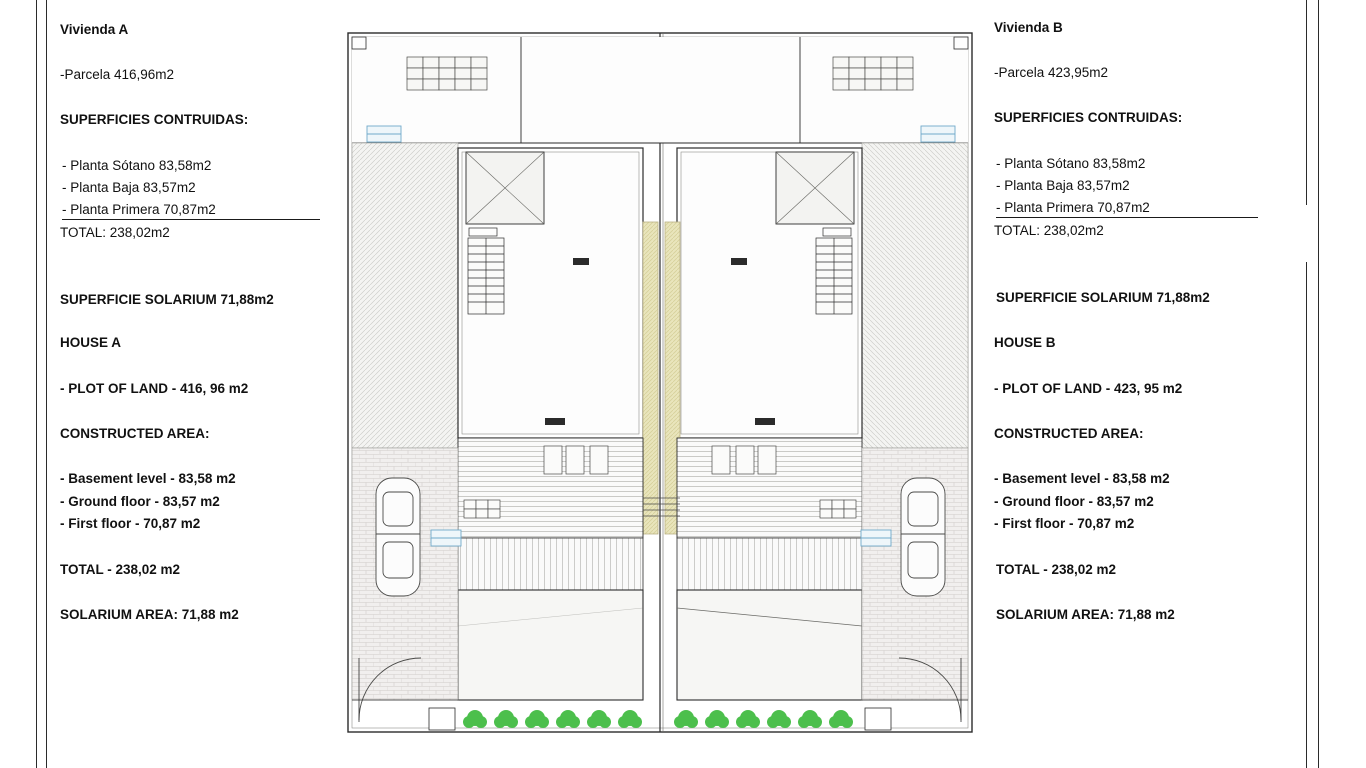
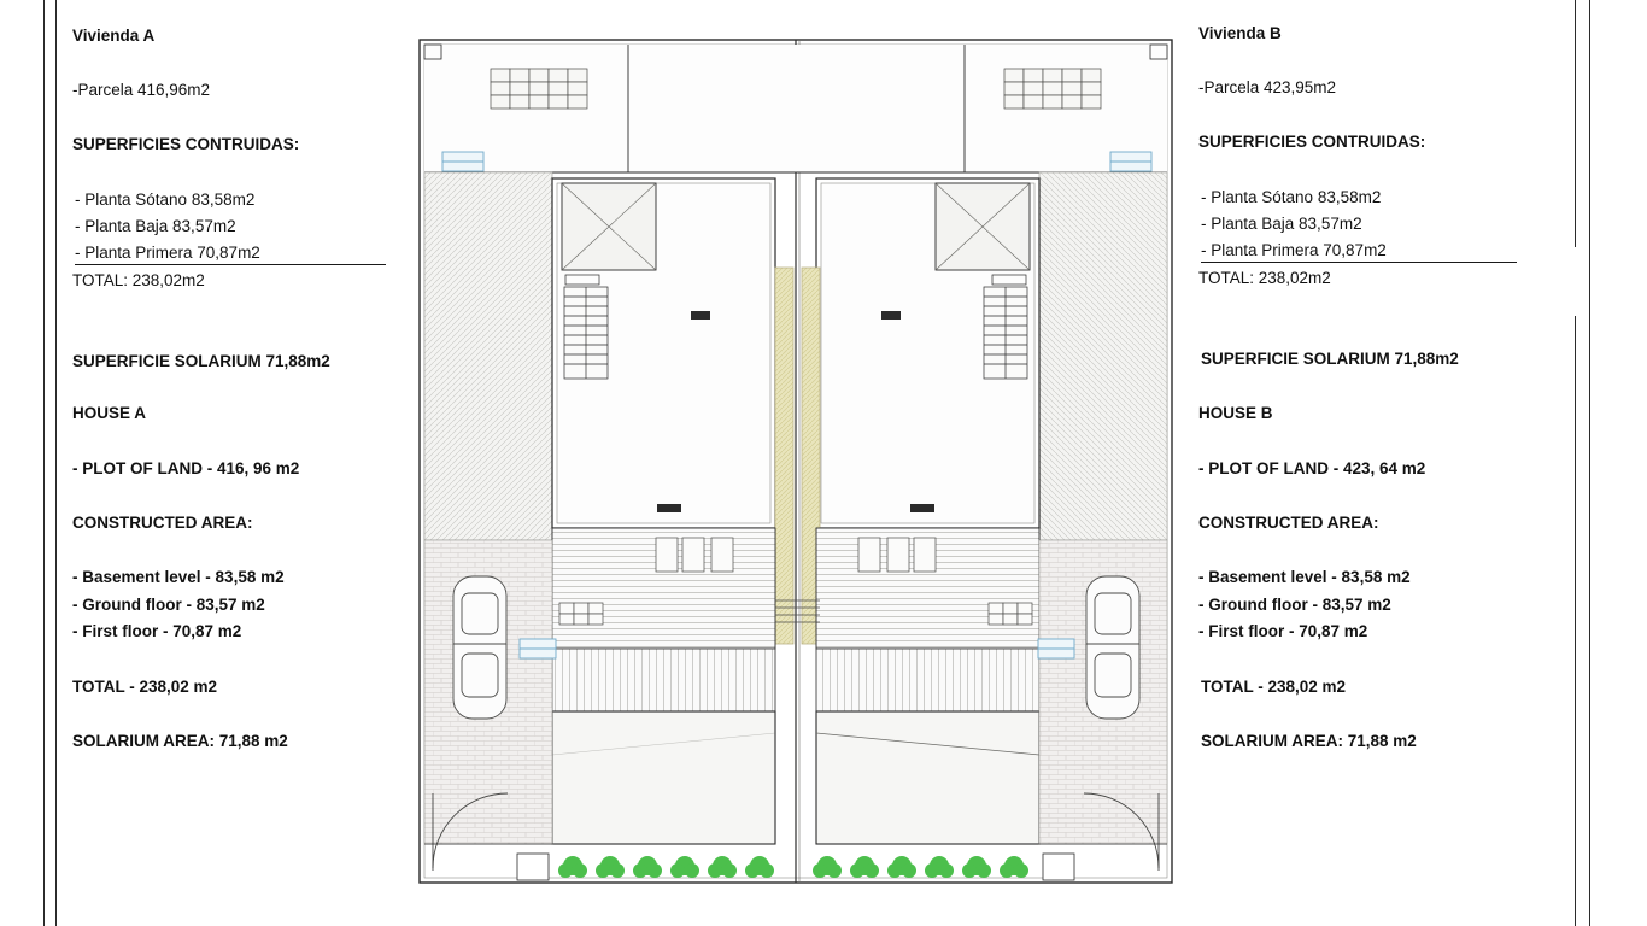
  Vivienda A
  -Parcela 416,96m2
  SUPERFICIES CONTRUIDAS:
  - Planta Sótano 83,58m2
  - Planta Baja 83,57m2
  - Planta Primera 70,87m2
  TOTAL: 238,02m2
  SUPERFICIE SOLARIUM 71,88m2
  HOUSE A
  - PLOT OF LAND - 416, 96 m2
  CONSTRUCTED AREA:
  - Basement level - 83,58 m2
  - Ground floor - 83,57 m2
  - First floor - 70,87 m2
  TOTAL - 238,02 m2
  SOLARIUM AREA: 71,88 m2
  Vivienda B
  -Parcela 423,95m2
  SUPERFICIES CONTRUIDAS:
  - Planta Sótano 83,58m2
  - Planta Baja 83,57m2
  - Planta Primera 70,87m2
  TOTAL: 238,02m2
  SUPERFICIE SOLARIUM 71,88m2
  HOUSE B
- - PLOT OF LAND - 423, 95 m2
+ - PLOT OF LAND - 423, 64 m2
  CONSTRUCTED AREA:
  - Basement level - 83,58 m2
  - Ground floor - 83,57 m2
  - First floor - 70,87 m2
  TOTAL - 238,02 m2
  SOLARIUM AREA: 71,88 m2
